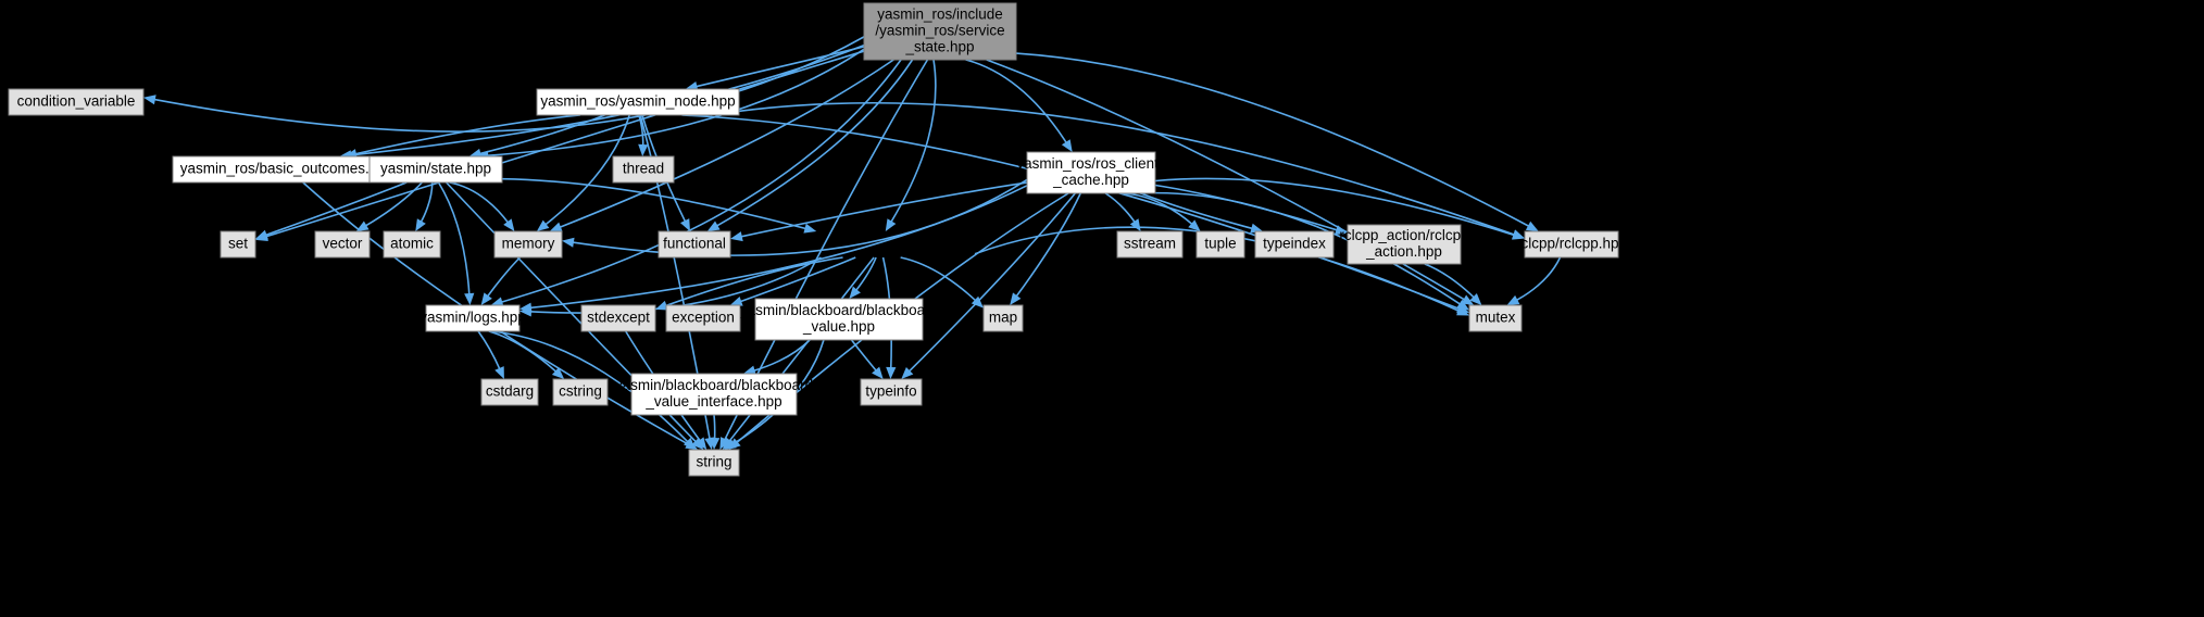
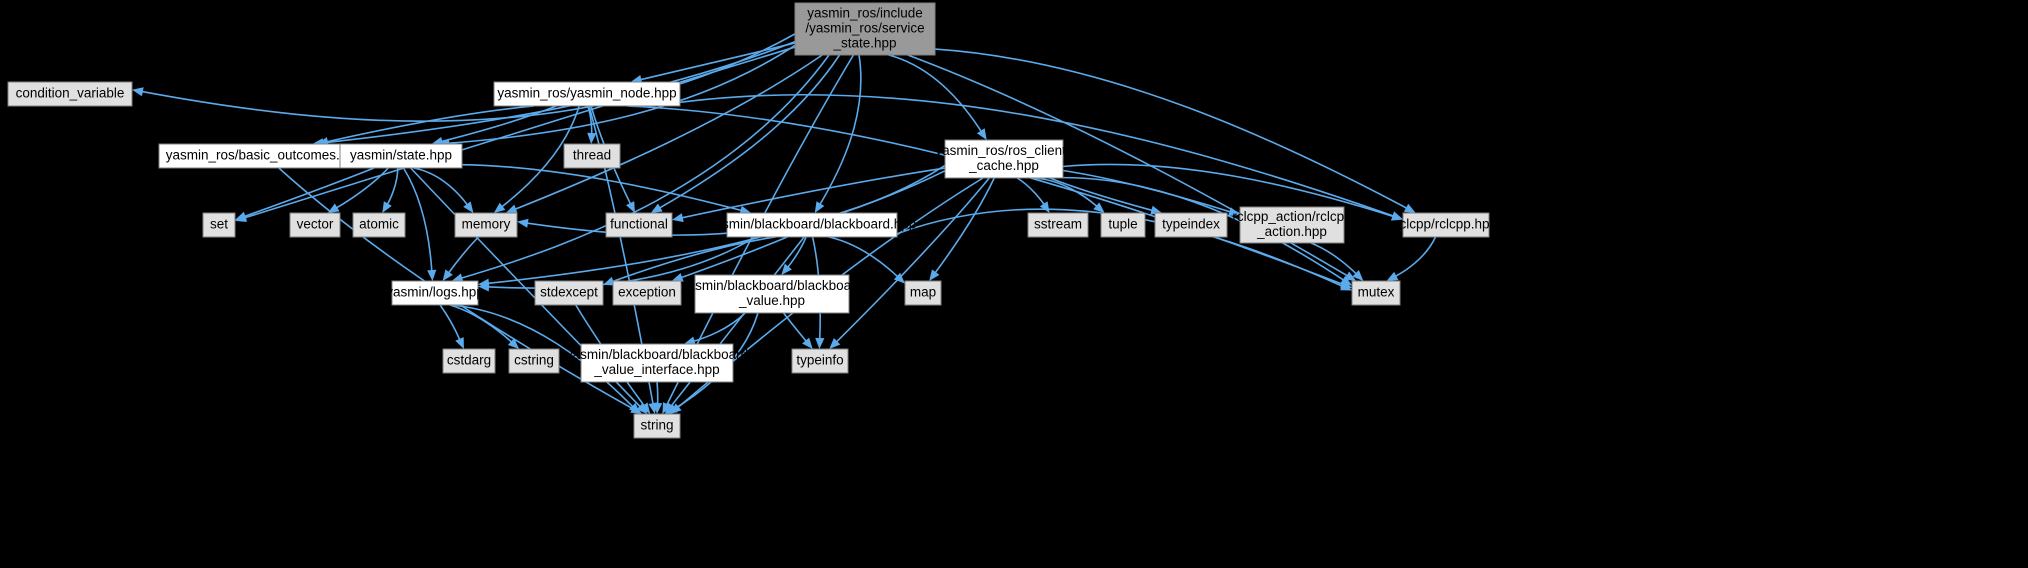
  yasmin_ros/include
  /yasmin_ros/service
  _state.hpp
  condition_variable
  yasmin_ros/yasmin_node.hpp
  yasmin_ros/basic_outcomes.
  yasmin/state.hpp
  thread
  yasmin_ros/ros_clients
  _cache.hpp
  set
  vector
  atomic
  memory
  functional
+ yasmin/blackboard/blackboard.hpp
  map
  sstream
  tuple
  typeindex
  rclcpp_action/rclcpp
  _action.hpp
  rclcpp/rclcpp.hpp
  yasmin/logs.hpp
  stdexcept
  exception
  yasmin/blackboard/blackboard
  _value.hpp
  mutex
  cstdarg
  cstring
  yasmin/blackboard/blackboard
  _value_interface.hpp
  typeinfo
  string
